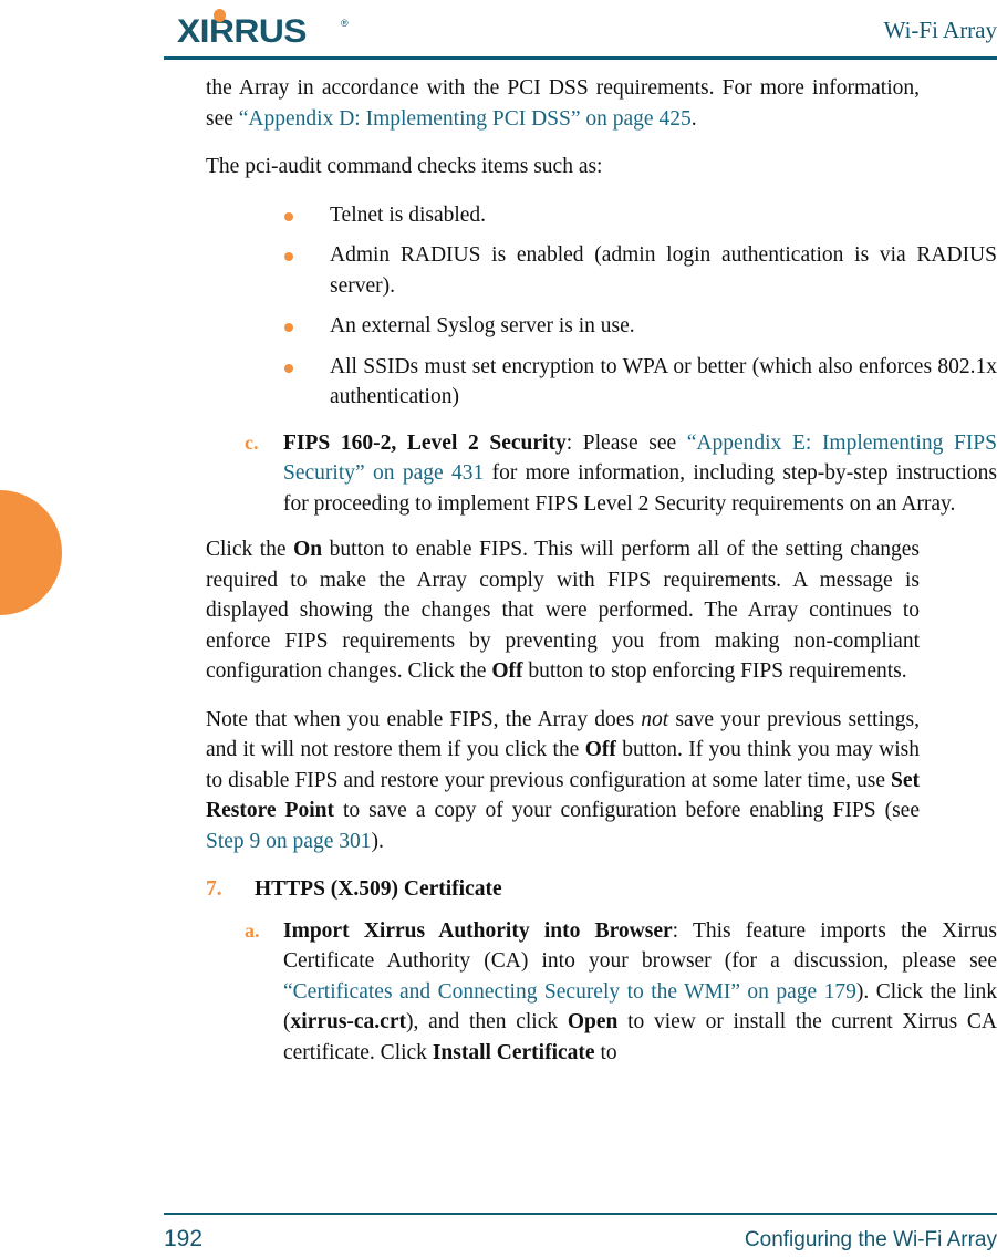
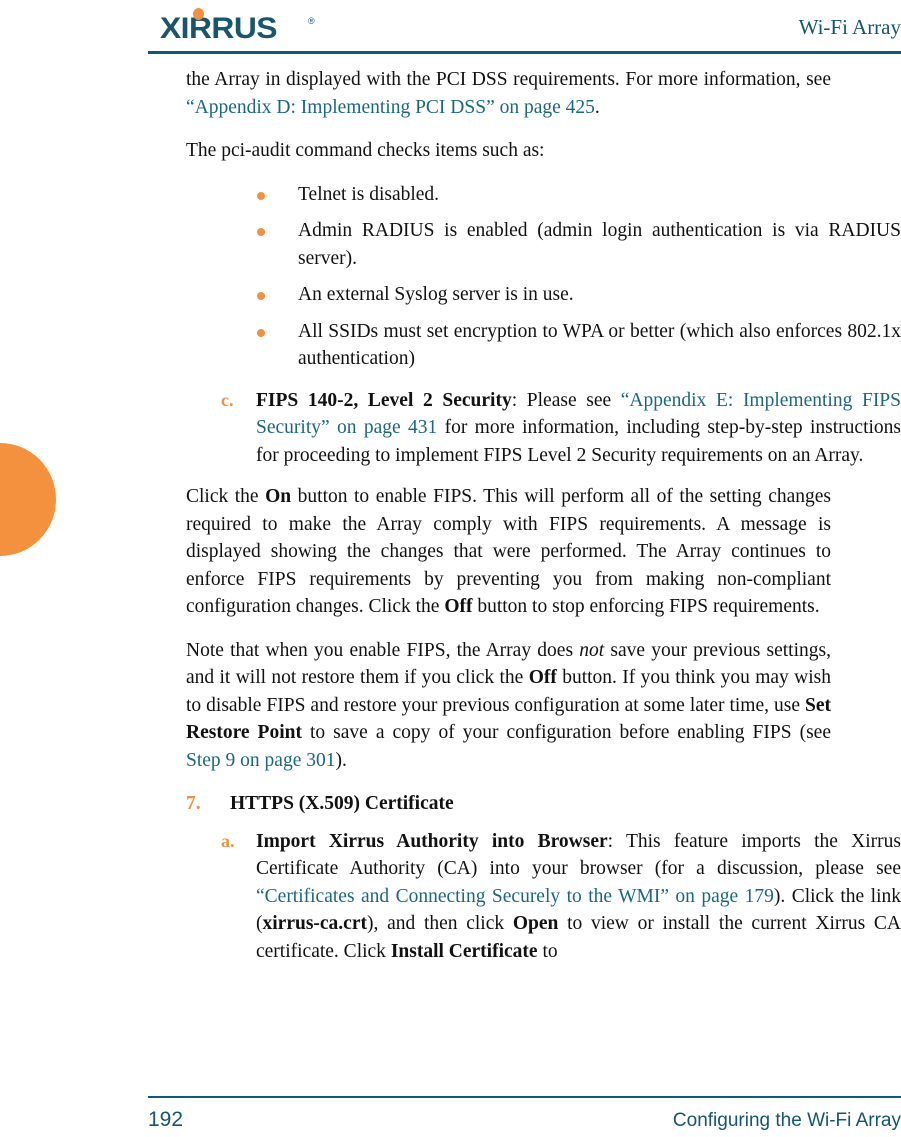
  XIRRUS
  ®
  Wi-Fi Array
- the Array in accordance with the PCI DSS requirements. For more information, see “Appendix D: Implementing PCI DSS” on page 425.
+ the Array in displayed with the PCI DSS requirements. For more information, see “Appendix D: Implementing PCI DSS” on page 425.
  The pci-audit command checks items such as:
  Telnet is disabled.
  Admin RADIUS is enabled (admin login authentication is via RADIUS server).
  An external Syslog server is in use.
  All SSIDs must set encryption to WPA or better (which also enforces 802.1x authentication)
  c.
- FIPS 160-2, Level 2 Security: Please see “Appendix E: Implementing FIPS Security” on page 431 for more information, including step-by-step instructions for proceeding to implement FIPS Level 2 Security requirements on an Array.
+ FIPS 140-2, Level 2 Security: Please see “Appendix E: Implementing FIPS Security” on page 431 for more information, including step-by-step instructions for proceeding to implement FIPS Level 2 Security requirements on an Array.
  Click the On button to enable FIPS. This will perform all of the setting changes required to make the Array comply with FIPS requirements. A message is displayed showing the changes that were performed. The Array continues to enforce FIPS requirements by preventing you from making non-compliant configuration changes. Click the Off button to stop enforcing FIPS requirements.
  Note that when you enable FIPS, the Array does not save your previous settings, and it will not restore them if you click the Off button. If you think you may wish to disable FIPS and restore your previous configuration at some later time, use Set Restore Point to save a copy of your configuration before enabling FIPS (see Step 9 on page 301).
  7.
  HTTPS (X.509) Certificate
  a.
  Import Xirrus Authority into Browser: This feature imports the Xirrus Certificate Authority (CA) into your browser (for a discussion, please see “Certificates and Connecting Securely to the WMI” on page 179). Click the link (xirrus-ca.crt), and then click Open to view or install the current Xirrus CA certificate. Click Install Certificate to
  192
  Configuring the Wi-Fi Array
